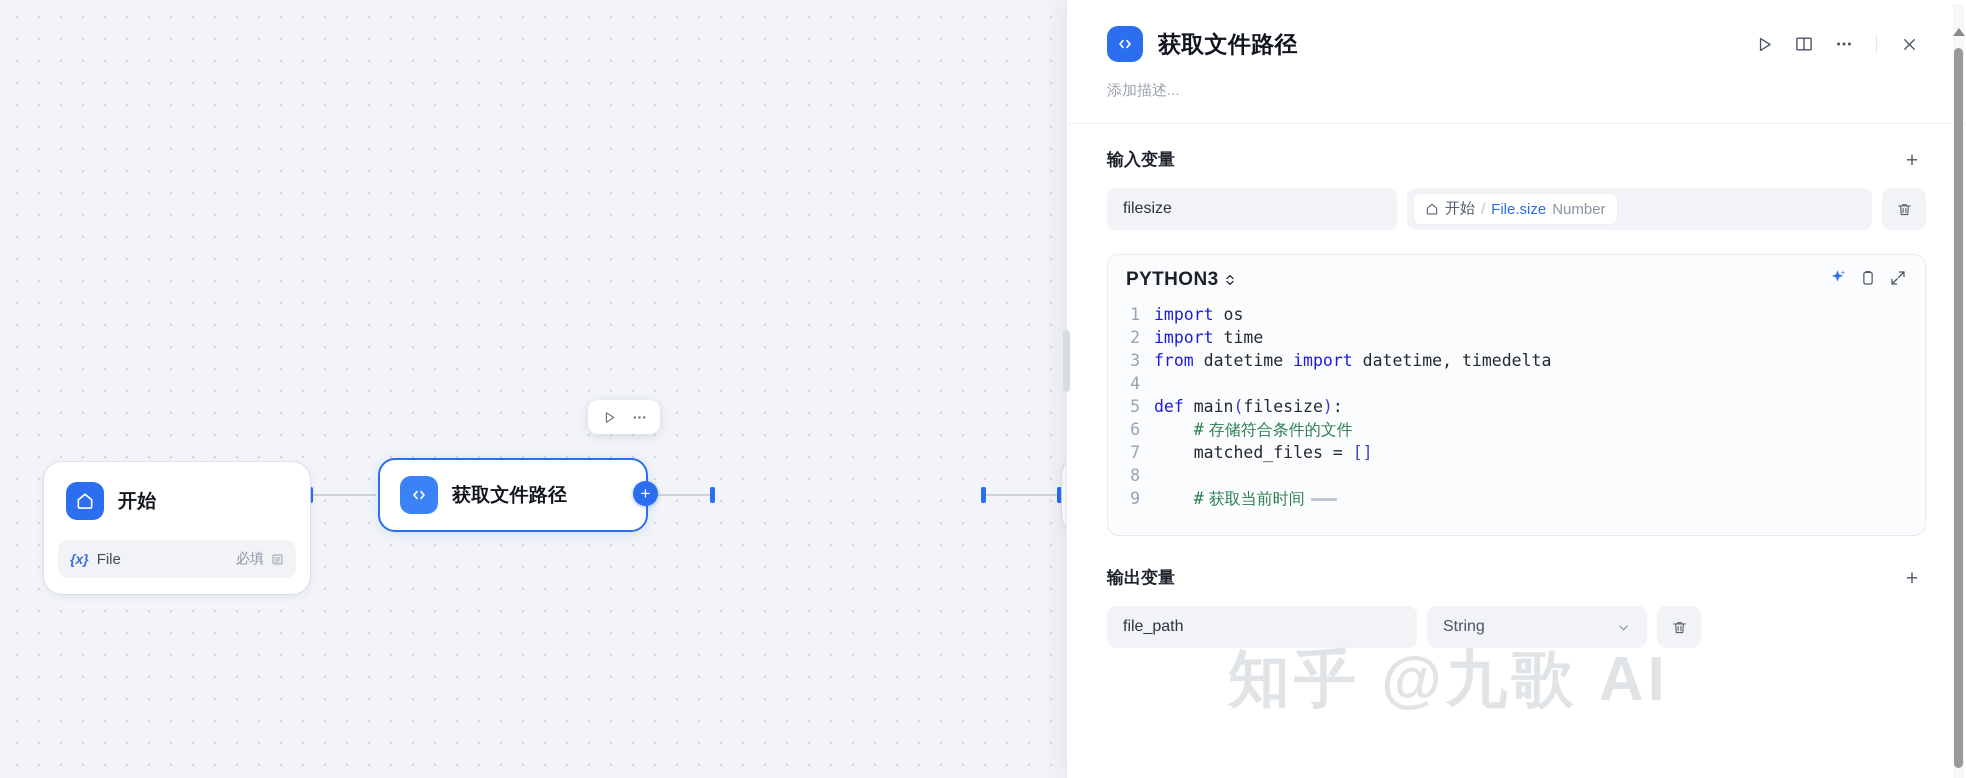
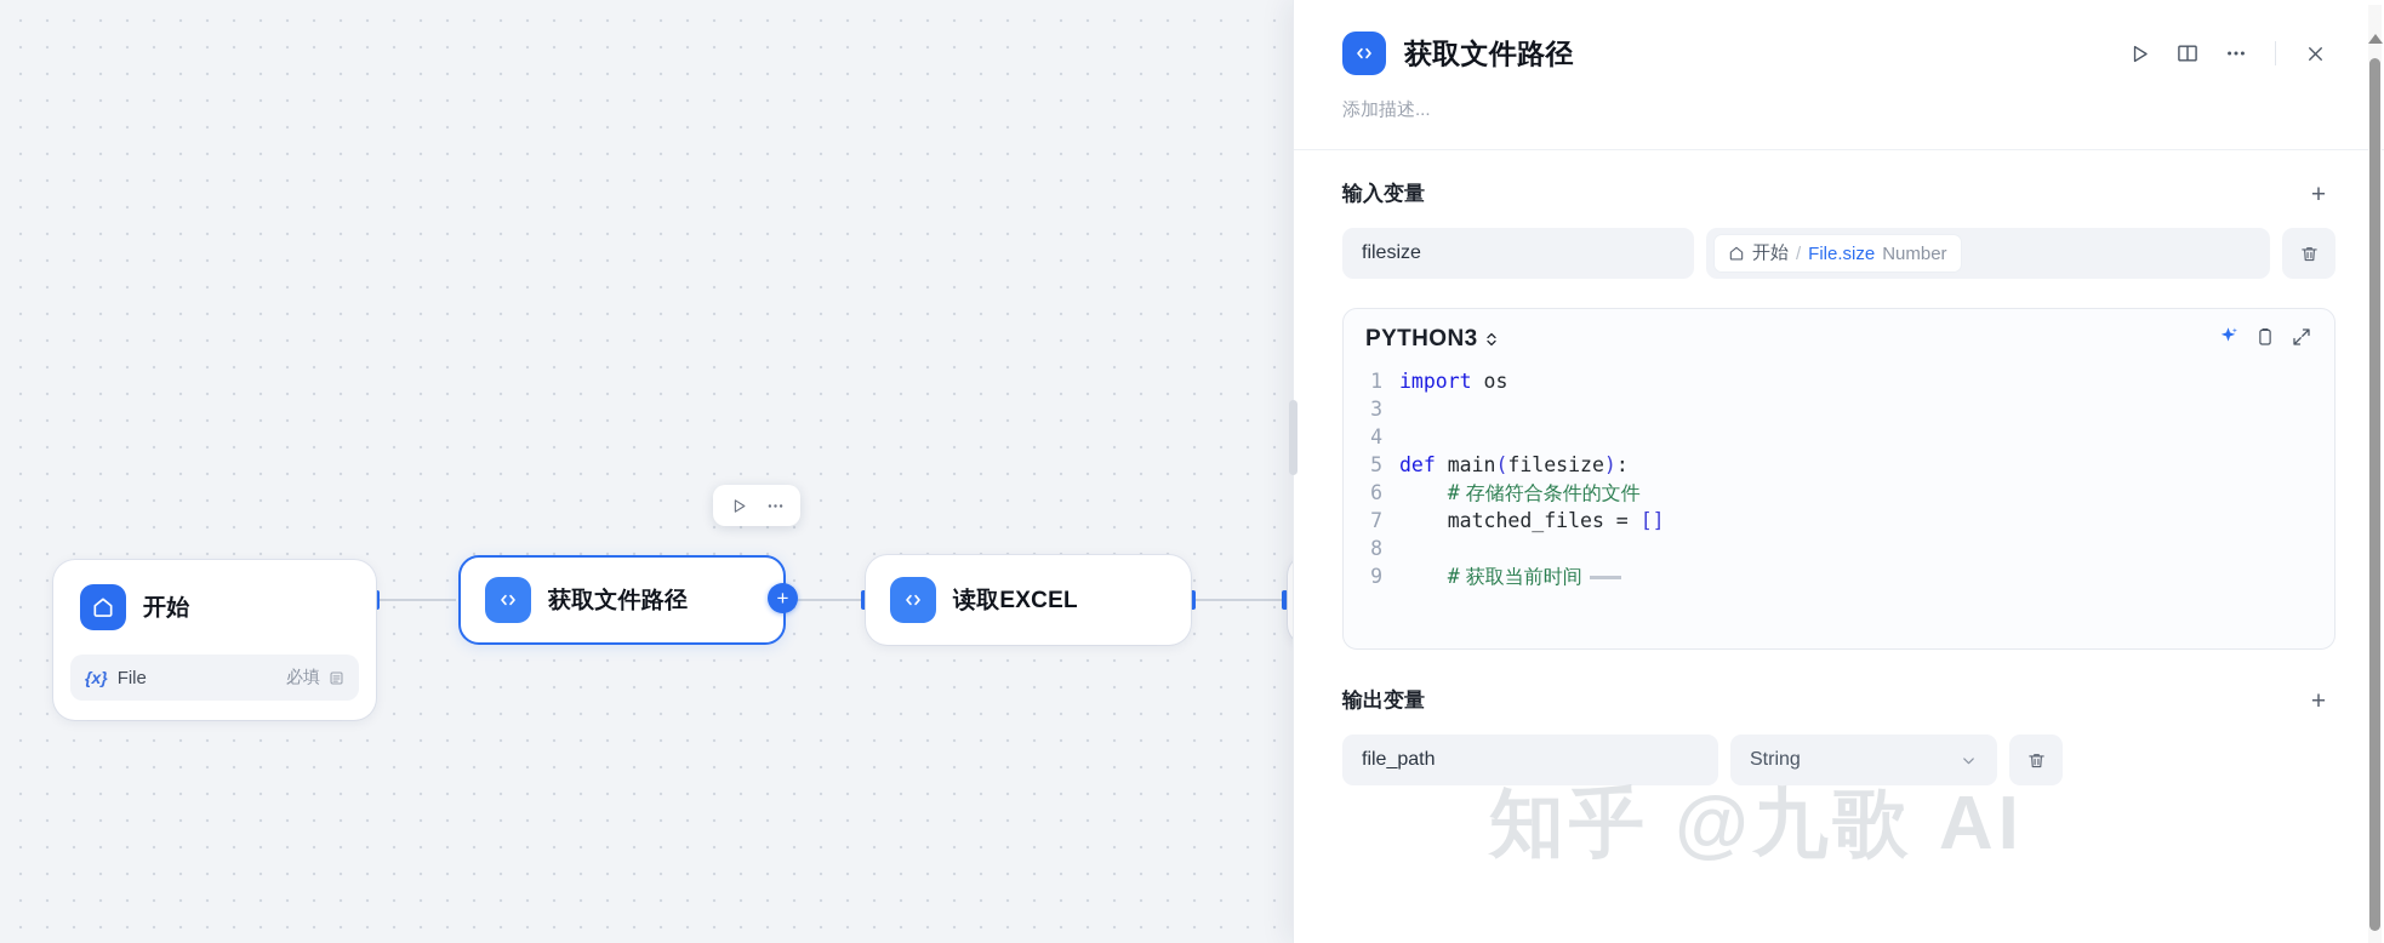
  开始
  {x}
  File
  必填
  获取文件路径
  +
+ 读取EXCEL
  获取文件路径
  添加描述...
  输入变量
  +
  filesize
  开始
  /
  File.size
  Number
  PYTHON3
  1
  import os
- 2
- import time
  3
- from datetime import datetime, timedelta
  4
  5
  def main(filesize):
  6
  # 存储符合条件的文件
  7
  matched_files = []
  8
  9
  # 获取当前时间
  输出变量
  +
  file_path
  String
  知乎 @九歌 AI
